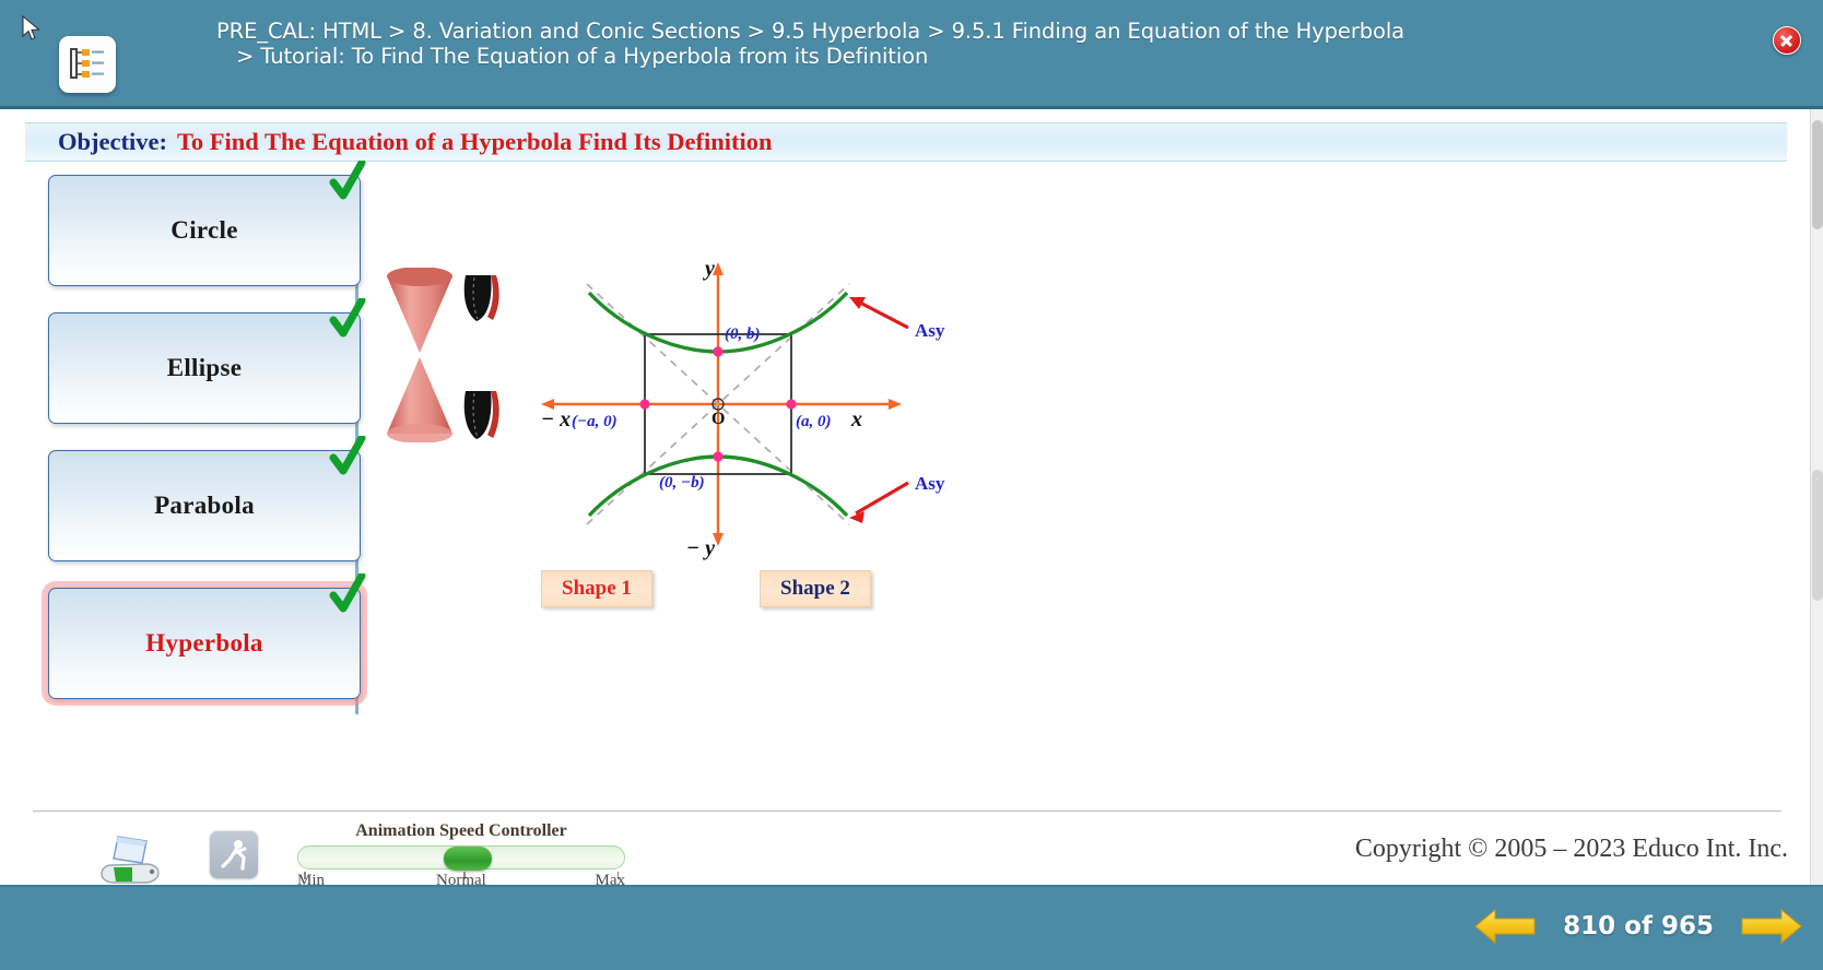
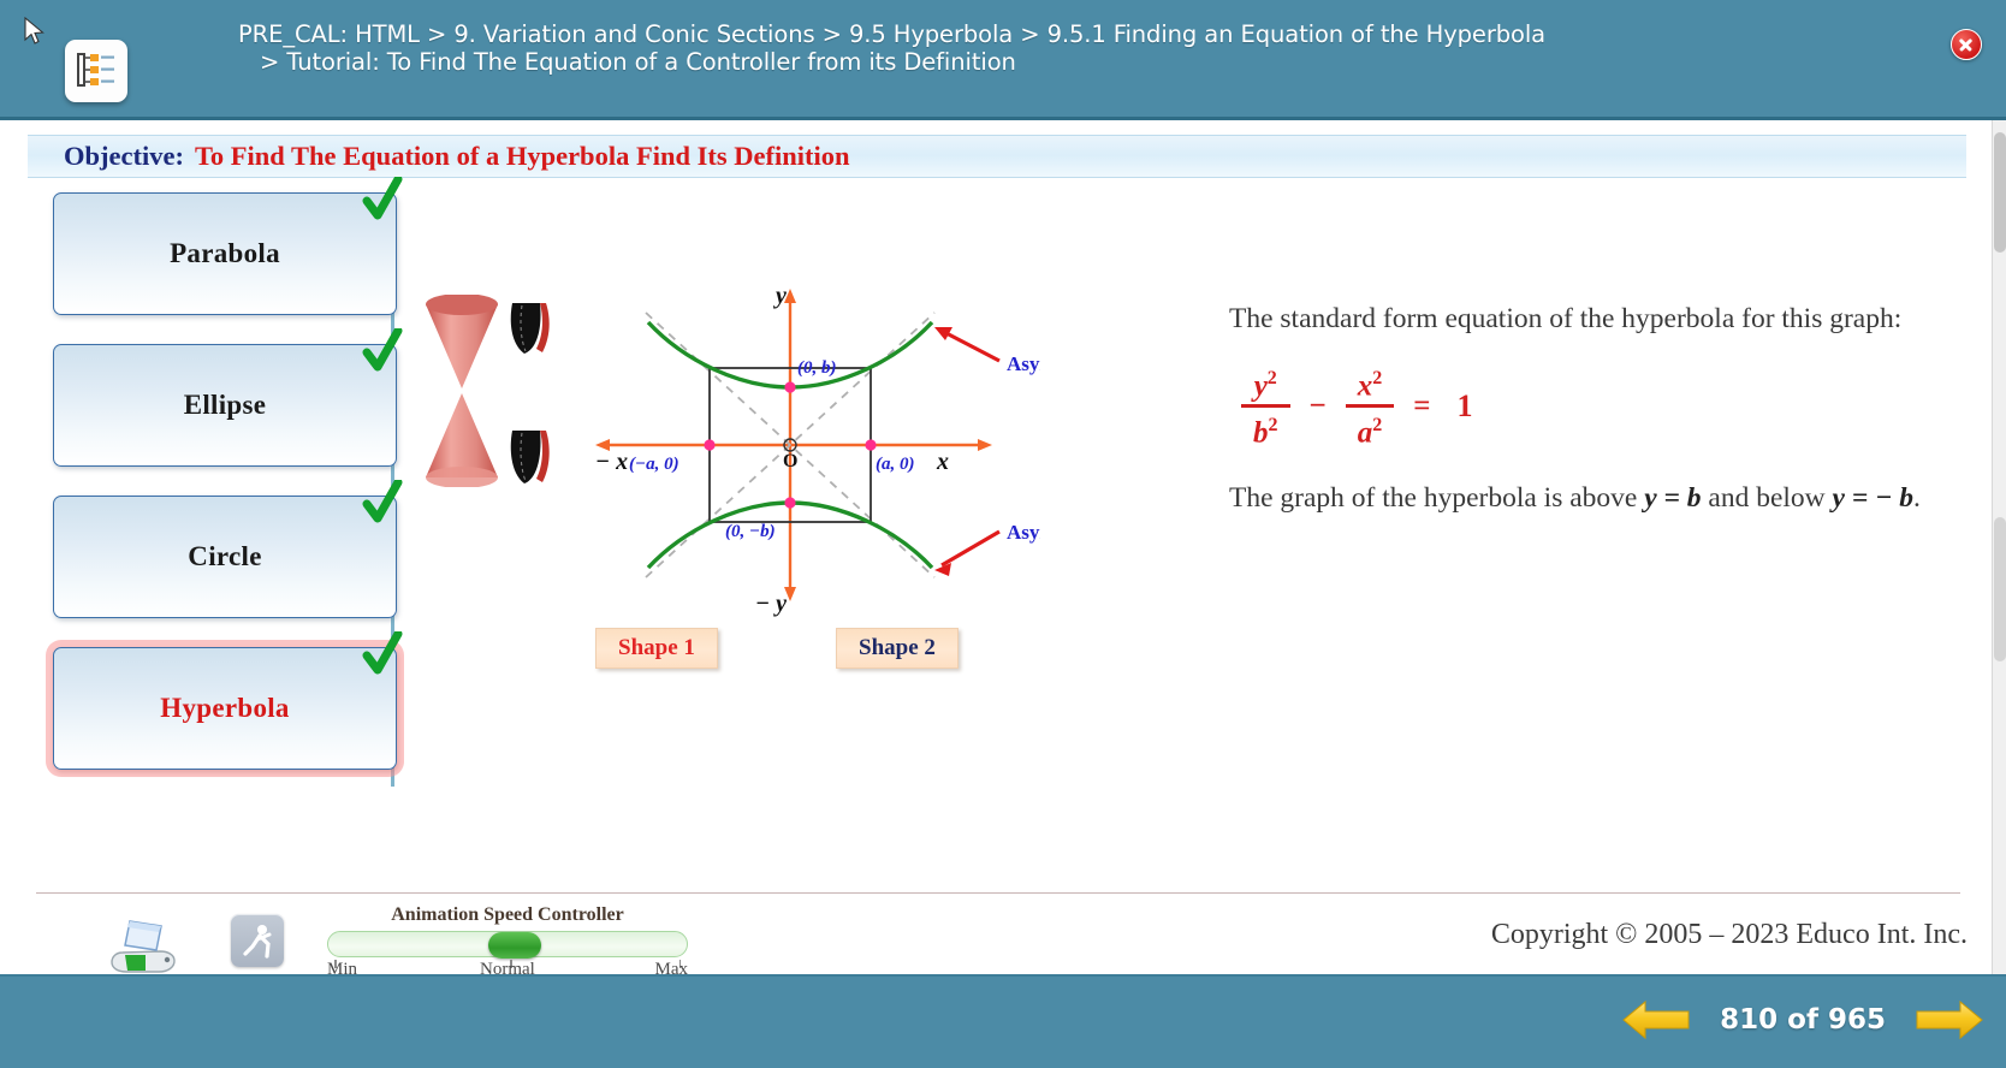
- PRE_CAL: HTML > 8. Variation and Conic Sections > 9.5 Hyperbola > 9.5.1 Finding an Equation of the Hyperbola
+ PRE_CAL: HTML > 9. Variation and Conic Sections > 9.5 Hyperbola > 9.5.1 Finding an Equation of the Hyperbola
- > Tutorial: To Find The Equation of a Hyperbola from its Definition
+ > Tutorial: To Find The Equation of a Controller from its Definition
  Objective:
  To Find The Equation of a Hyperbola Find Its Definition
- Circle
+ Parabola
  Ellipse
- Parabola
+ Circle
  Hyperbola
  y
  − y
  x
  − x
  O
  (0, b)
  (0, −b)
  (−a, 0)
  (a, 0)
  Shape 1
  Shape 2
+ The standard form equation of the hyperbola for this graph:
+ y2
+ b2
+ −
+ x2
+ a2
+ =
+ 1
+ The graph of the hyperbola is above y = b and below y = − b.
  Animation Speed Controller
  Min
  Normal
  Max
  Copyright © 2005 – 2023 Educo Int. Inc.
  810 of 965
